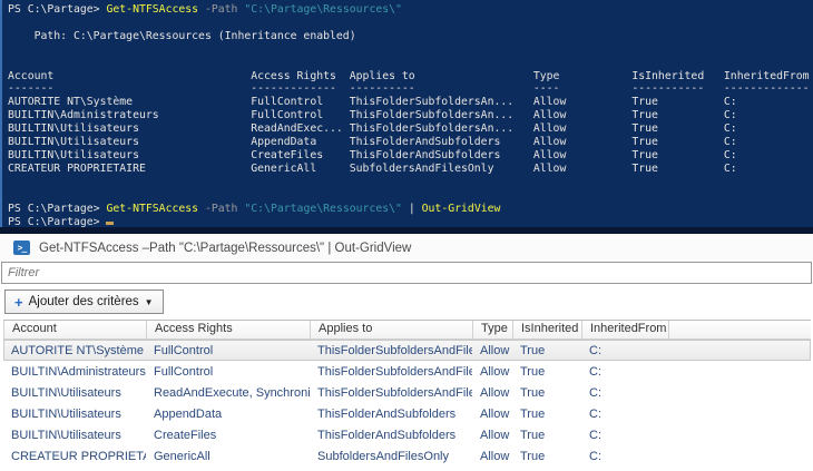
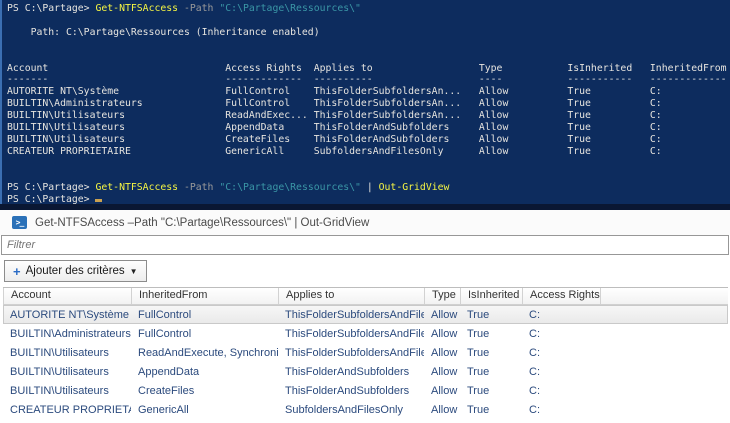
  PS C:\Partage> Get-NTFSAccess -Path "C:\Partage\Ressources\"
  Path: C:\Partage\Ressources (Inheritance enabled)
  Account Access Rights Applies to Type IsInherited InheritedFrom
  ------- ------------- ---------- ---- ----------- -------------
  AUTORITE NT\Système FullControl ThisFolderSubfoldersAn... Allow True C:
  BUILTIN\Administrateurs FullControl ThisFolderSubfoldersAn... Allow True C:
  BUILTIN\Utilisateurs ReadAndExec... ThisFolderSubfoldersAn... Allow True C:
  BUILTIN\Utilisateurs AppendData ThisFolderAndSubfolders Allow True C:
  BUILTIN\Utilisateurs CreateFiles ThisFolderAndSubfolders Allow True C:
  CREATEUR PROPRIETAIRE GenericAll SubfoldersAndFilesOnly Allow True C:
  PS C:\Partage> Get-NTFSAccess -Path "C:\Partage\Ressources\" | Out-GridView
  PS C:\Partage>
  >_
  Get-NTFSAccess –Path "C:\Partage\Ressources\" | Out-GridView
  Filtrer
  +
  Ajouter des critères
  ▼
  Account
- Access Rights
+ InheritedFrom
  Applies to
  Type
  IsInherited
- InheritedFrom
+ Access Rights
  AUTORITE NT\Système
  FullControl
  ThisFolderSubfoldersAndFile
  Allow
  True
  C:
  BUILTIN\Administrateurs
  FullControl
  ThisFolderSubfoldersAndFile
  Allow
  True
  C:
  BUILTIN\Utilisateurs
  ReadAndExecute, Synchroni
  ThisFolderSubfoldersAndFile
  Allow
  True
  C:
  BUILTIN\Utilisateurs
  AppendData
  ThisFolderAndSubfolders
  Allow
  True
  C:
  BUILTIN\Utilisateurs
  CreateFiles
  ThisFolderAndSubfolders
  Allow
  True
  C:
  CREATEUR PROPRIET
  GenericAll
  SubfoldersAndFilesOnly
  Allow
  True
  C:
